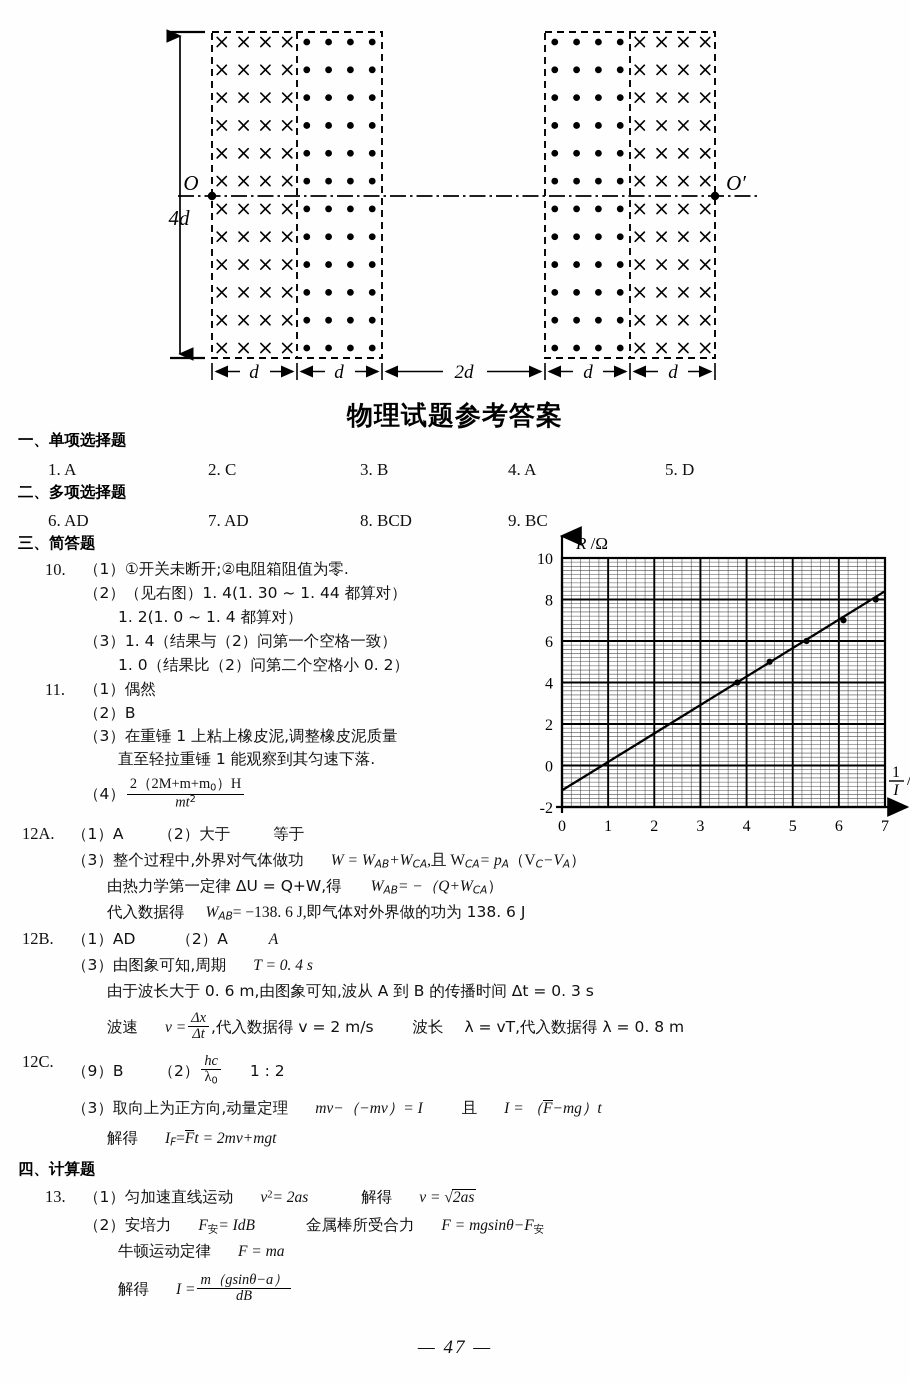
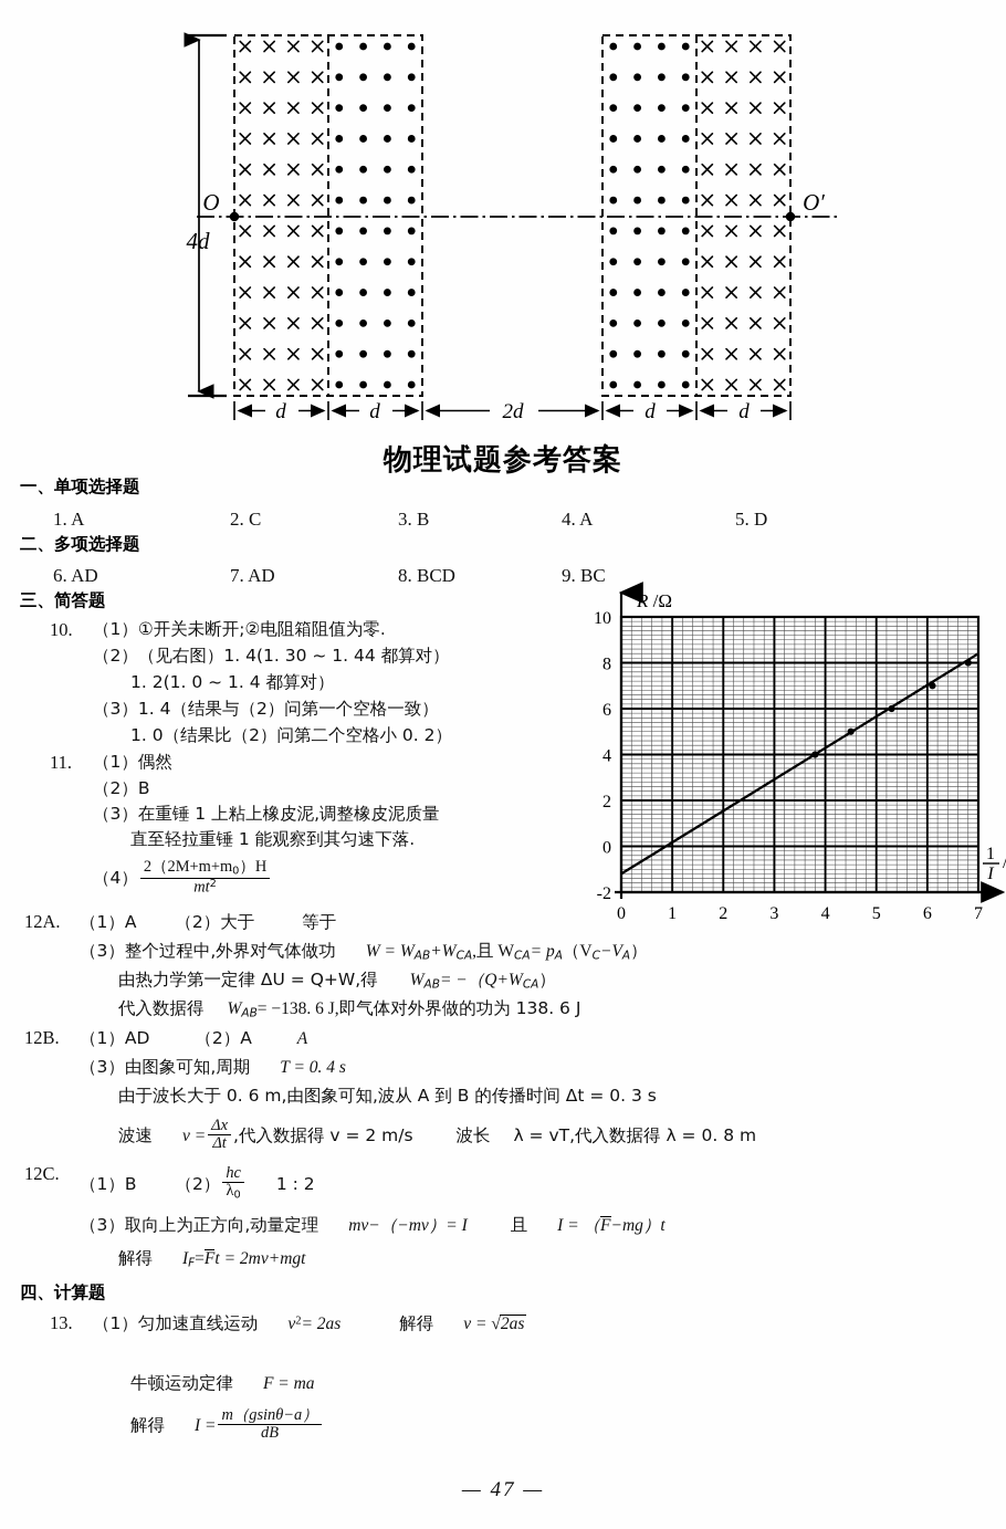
  d
  d
  2d
  d
  d
  O
  O′
  4d
  物理试题参考答案
  一、单项选择题
  1. A
  2. C
  3. B
  4. A
  5. D
  二、多项选择题
  6. AD
  7. AD
  8. BCD
  9. BC
  三、简答题
  10.
  （1）①开关未断开;②电阻箱阻值为零.
  （2）（见右图）1. 4(1. 30 ~ 1. 44 都算对）
  1. 2(1. 0 ~ 1. 4 都算对）
  （3）1. 4（结果与（2）问第一个空格一致）
  1. 0（结果比（2）问第二个空格小 0. 2）
  11.
  （1）偶然
  （2）B
  （3）在重锤 1 上粘上橡皮泥,调整橡皮泥质量
  直至轻拉重锤 1 能观察到其匀速下落.
  （4）
  2（2M+m+m0）H
  mt2
  -2
  0
  2
  4
  6
  8
  10
  0
  1
  2
  3
  4
  5
  6
  7
  R /Ω
  1
  I
  12A.
  （1）A （2）大于 等于
  （3）整个过程中,外界对气体做功 W = WAB+WCA,且 WCA= pA（VC−VA）
  由热力学第一定律 ΔU = Q+W,得 WAB= −（Q+WCA）
  代入数据得 WAB= −138. 6 J,即气体对外界做的功为 138. 6 J
  12B.
  （1）AD （2）A A
  （3）由图象可知,周期 T = 0. 4 s
  由于波长大于 0. 6 m,由图象可知,波从 A 到 B 的传播时间 Δt = 0. 3 s
  波速 v =
  Δx
  Δt
  ,代入数据得 v = 2 m/s 波长 λ = vT,代入数据得 λ = 0. 8 m
  12C.
- （9）B （2）
+ （1）B （2）
  hc
  λ0
  1 : 2
  （3）取向上为正方向,动量定理 mv−（−mv）= I 且 I = （F−mg）t
  解得 IF=Ft = 2mv+mgt
  四、计算题
  13.
  （1）匀加速直线运动 v2= 2as 解得 v = √2as
- （2）安培力 F安= IdB 金属棒所受合力 F = mgsinθ−F安
  牛顿运动定律 F = ma
  解得 I =
  m（gsinθ−a）
  dB
  — 47 —
